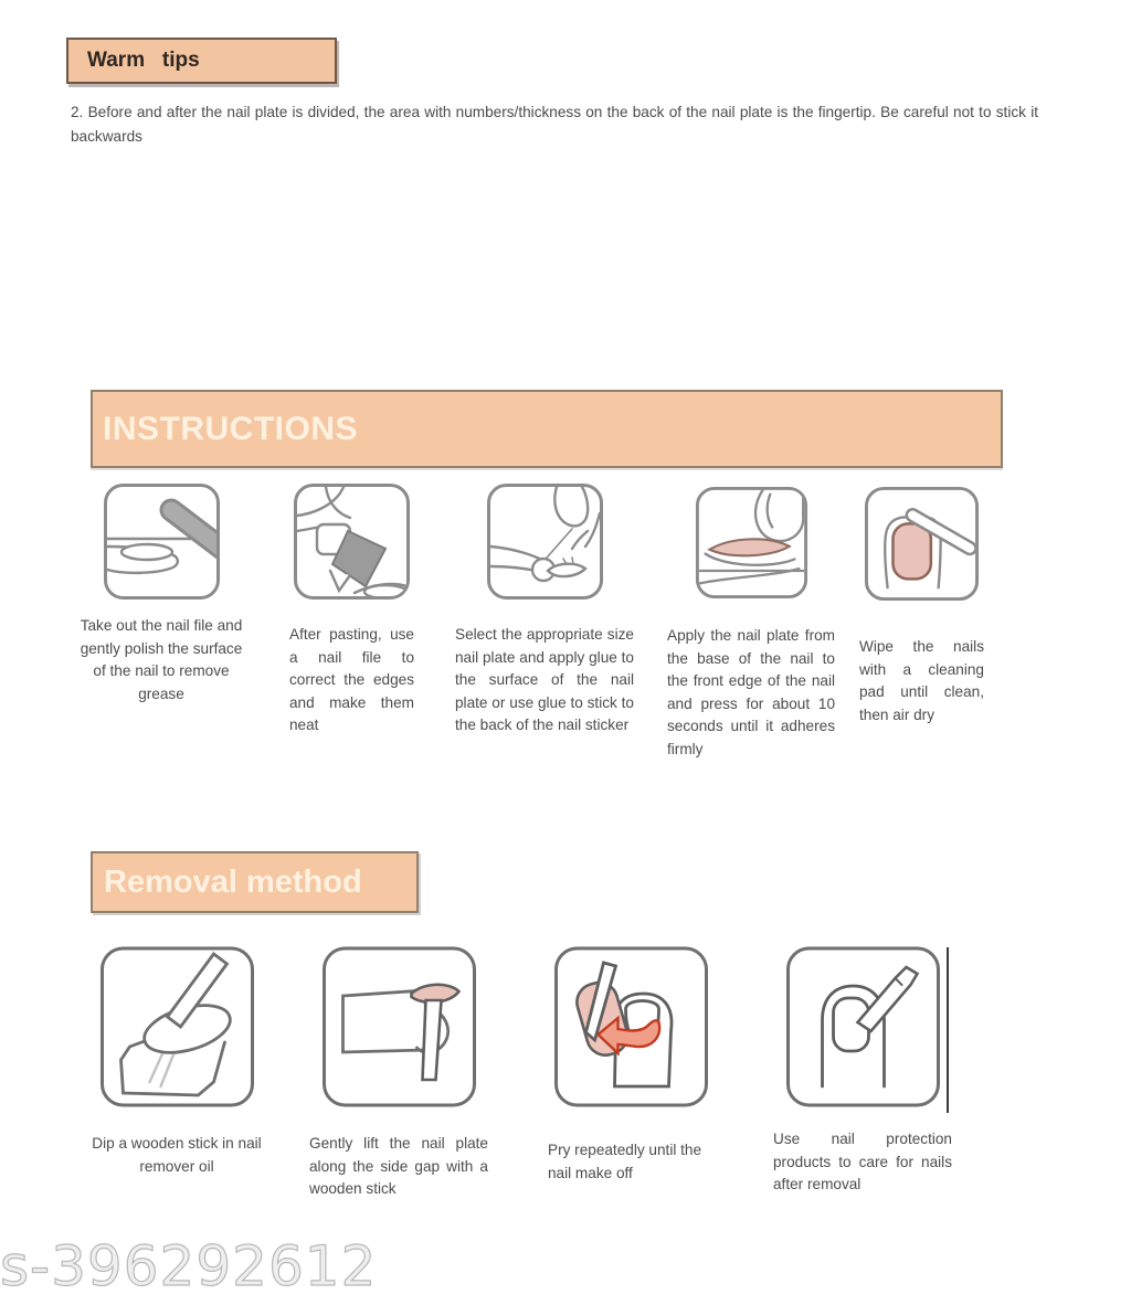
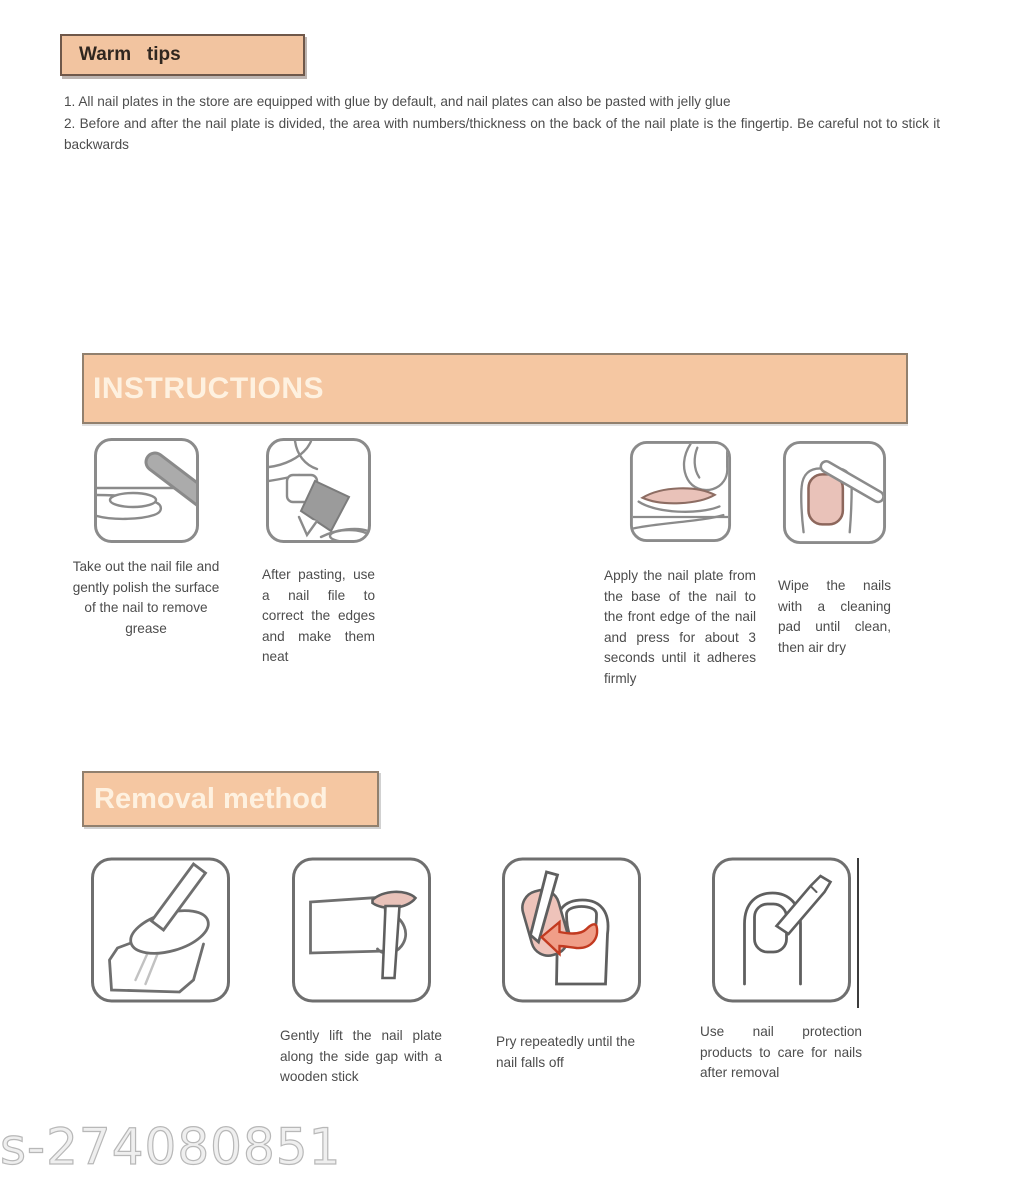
  Warm tips
+ 1. All nail plates in the store are equipped with glue by default, and nail plates can also be pasted with jelly glue
  2. Before and after the nail plate is divided, the area with numbers/thickness on the back of the nail plate is the fingertip. Be careful not to stick it backwards
  INSTRUCTIONS
  Take out the nail file and gently polish the surface of the nail to remove grease
  After pasting, use a nail file to correct the edges and make them neat
- Select the appropriate size nail plate and apply glue to the surface of the nail plate or use glue to stick to the back of the nail sticker
- Apply the nail plate from the base of the nail to the front edge of the nail and press for about 10 seconds until it adheres firmly
+ Apply the nail plate from the base of the nail to the front edge of the nail and press for about 3 seconds until it adheres firmly
  Wipe the nails with a cleaning pad until clean, then air dry
  Removal method
- Dip a wooden stick in nail remover oil
  Gently lift the nail plate along the side gap with a wooden stick
- Pry repeatedly until the nail make off
+ Pry repeatedly until the nail falls off
  Use nail protection products to care for nails after removal
- s-396292612
+ s-274080851
